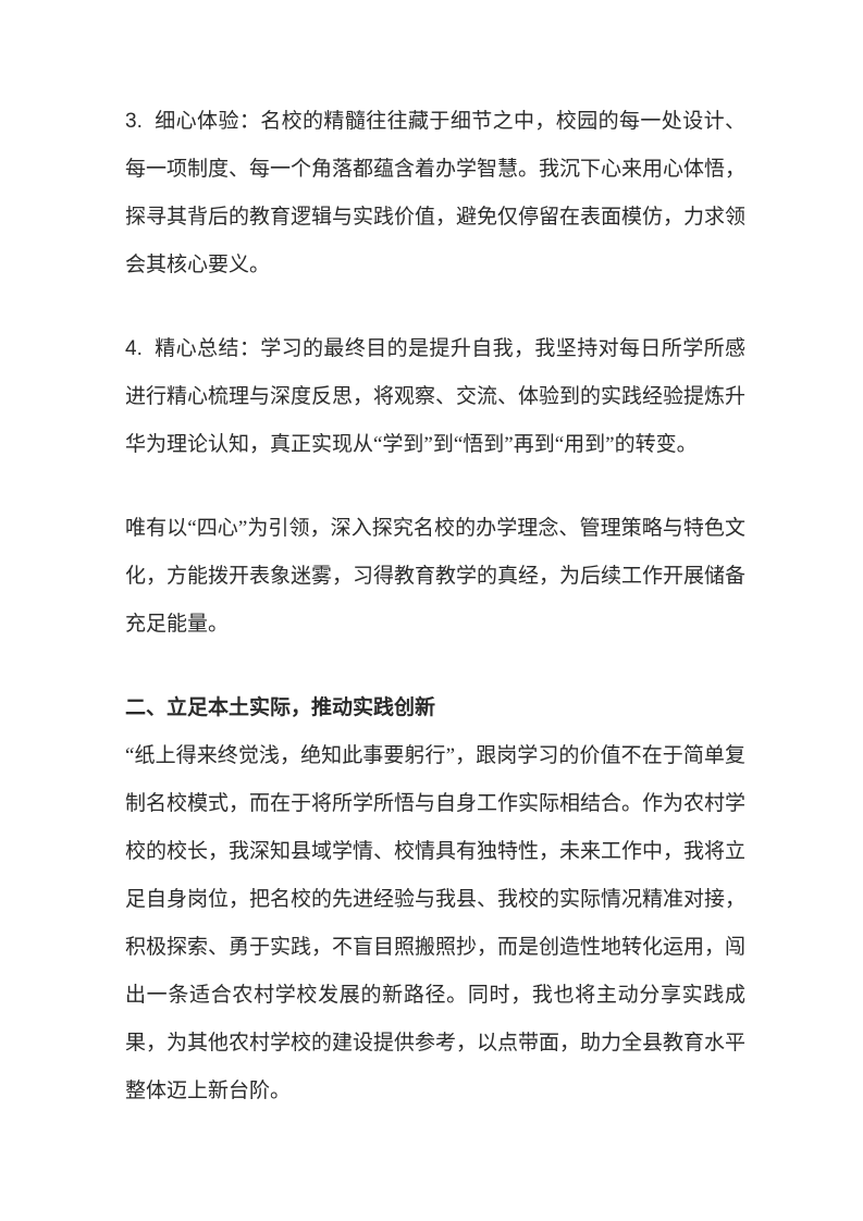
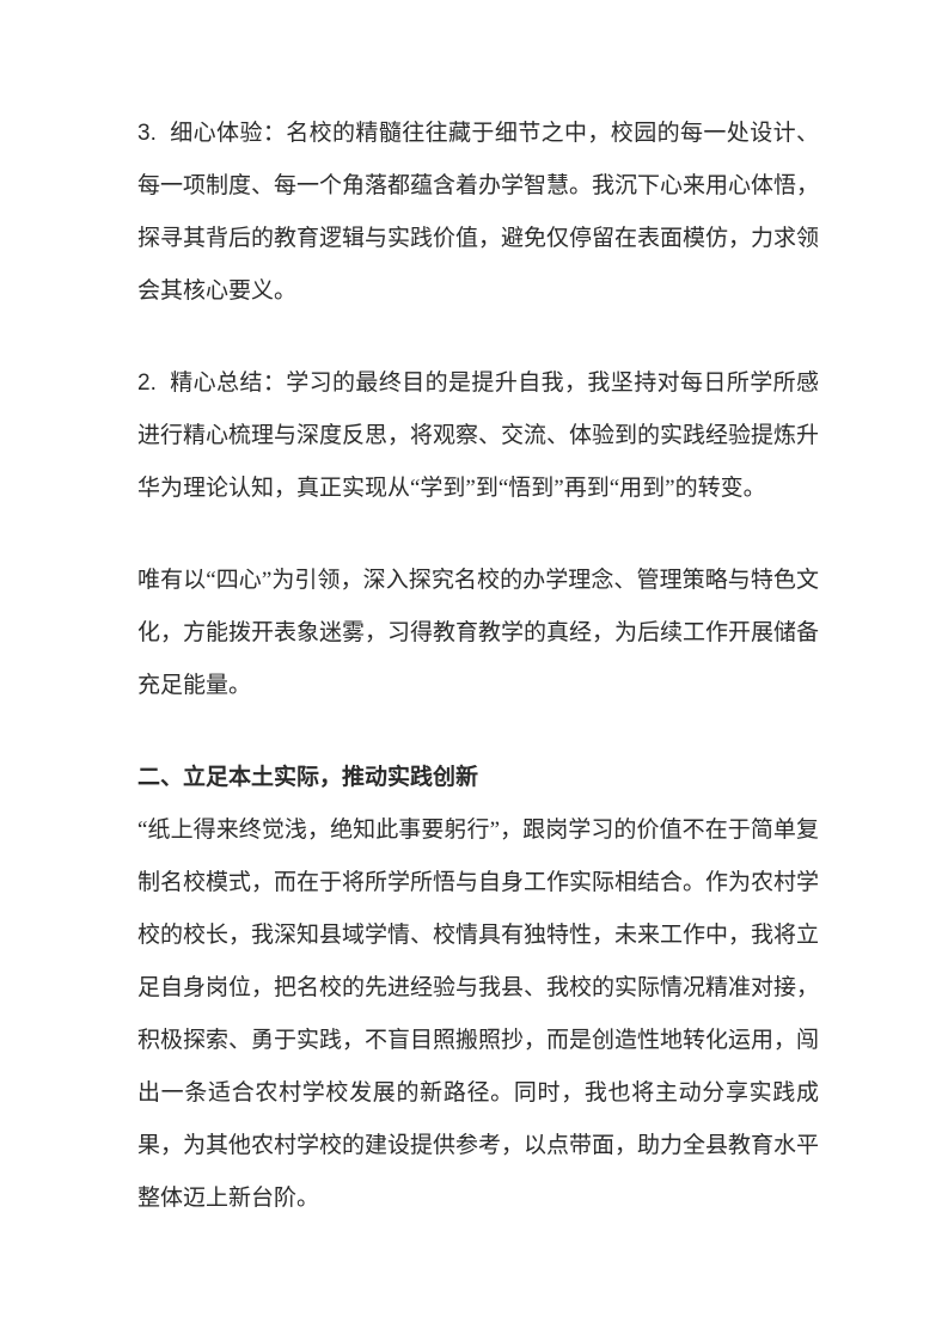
  3. 细心体验：名校的精髓往往藏于细节之中，校园的每一处设计、每一项制度、每一个角落都蕴含着办学智慧。我沉下心来用心体悟，探寻其背后的教育逻辑与实践价值，避免仅停留在表面模仿，力求领会其核心要义。
- 4. 精心总结：学习的最终目的是提升自我，我坚持对每日所学所感进行精心梳理与深度反思，将观察、交流、体验到的实践经验提炼升华为理论认知，真正实现从“学到”到“悟到”再到“用到”的转变。
+ 2. 精心总结：学习的最终目的是提升自我，我坚持对每日所学所感进行精心梳理与深度反思，将观察、交流、体验到的实践经验提炼升华为理论认知，真正实现从“学到”到“悟到”再到“用到”的转变。
  唯有以“四心”为引领，深入探究名校的办学理念、管理策略与特色文化，方能拨开表象迷雾，习得教育教学的真经，为后续工作开展储备充足能量。
  二、立足本土实际，推动实践创新
  “纸上得来终觉浅，绝知此事要躬行”，跟岗学习的价值不在于简单复制名校模式，而在于将所学所悟与自身工作实际相结合。作为农村学校的校长，我深知县域学情、校情具有独特性，未来工作中，我将立足自身岗位，把名校的先进经验与我县、我校的实际情况精准对接，积极探索、勇于实践，不盲目照搬照抄，而是创造性地转化运用，闯出一条适合农村学校发展的新路径。同时，我也将主动分享实践成果，为其他农村学校的建设提供参考，以点带面，助力全县教育水平整体迈上新台阶。
